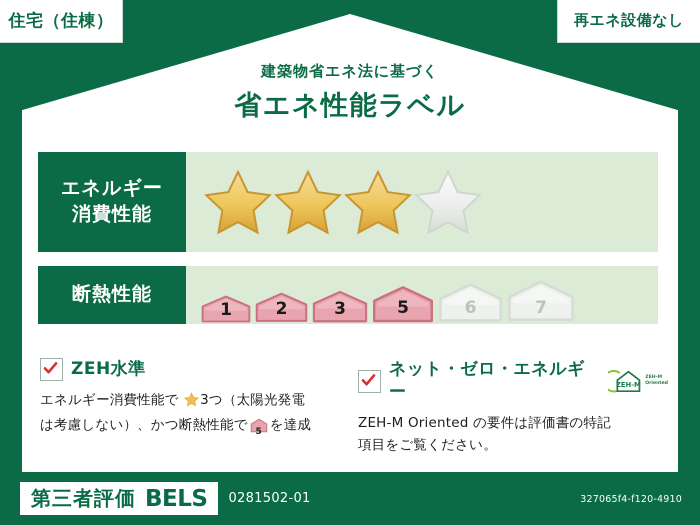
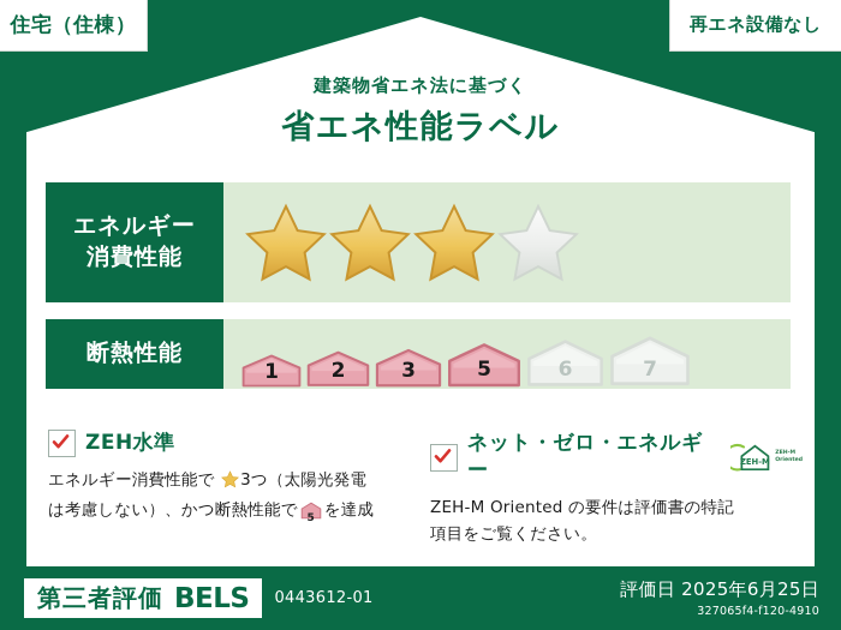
  住宅（住棟）
  再エネ設備なし
  建築物省エネ法に基づく
  省エネ性能ラベル
  エネルギー
  消費性能
  断熱性能
  1
  2
  3
  5
  6
  7
  ZEH水準
  エネルギー消費性能で 3つ（太陽光発電
  は考慮しない）、かつ断熱性能で
  5
  を達成
  ネット・ゼロ・エネルギー
  ZEH-M
  ZEH-M Oriented の要件は評価書の特記
  項目をご覧ください。
  第三者評価
  BELS
- 0281502-01
+ 0443612-01
+ 評価日 2025年6月25日
  327065f4-f120-4910
